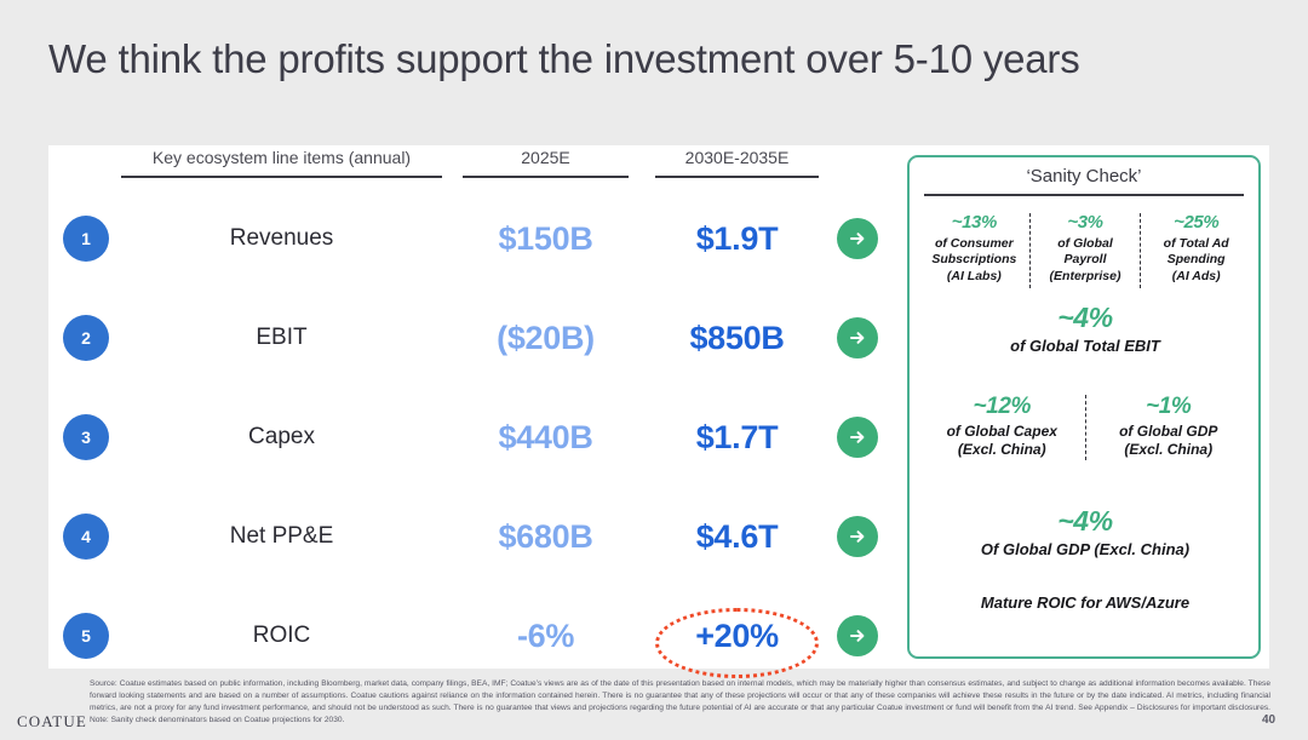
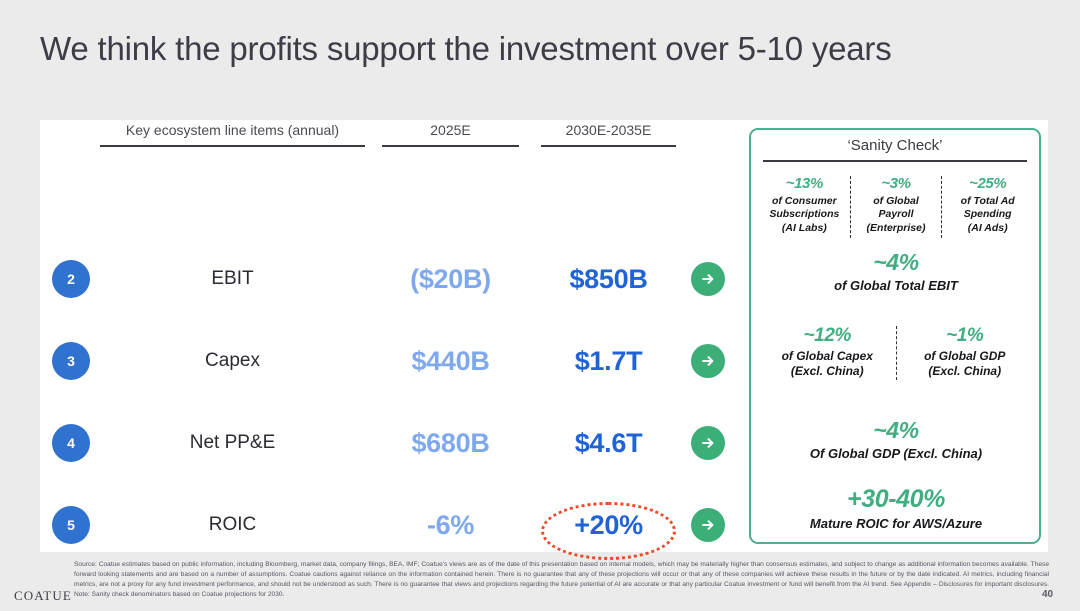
  We think the profits support the investment over 5-10 years
  Key ecosystem line items (annual)
  2025E
  2030E-2035E
- 1
- Revenues
- $150B
- $1.9T
  2
  EBIT
  ($20B)
  $850B
  3
  Capex
  $440B
  $1.7T
  4
  Net PP&E
  $680B
  $4.6T
  5
  ROIC
  -6%
  +20%
  ‘Sanity Check’
  ~13%
  of Consumer
  Subscriptions
  (AI Labs)
  ~3%
  of Global
  Payroll
  (Enterprise)
  ~25%
  of Total Ad
  Spending
  (AI Ads)
  ~4%
  of Global Total EBIT
  ~12%
  of Global Capex
  (Excl. China)
  ~1%
  of Global GDP
  (Excl. China)
  ~4%
  Of Global GDP (Excl. China)
+ +30-40%
  Mature ROIC for AWS/Azure
  COATUE
  40
